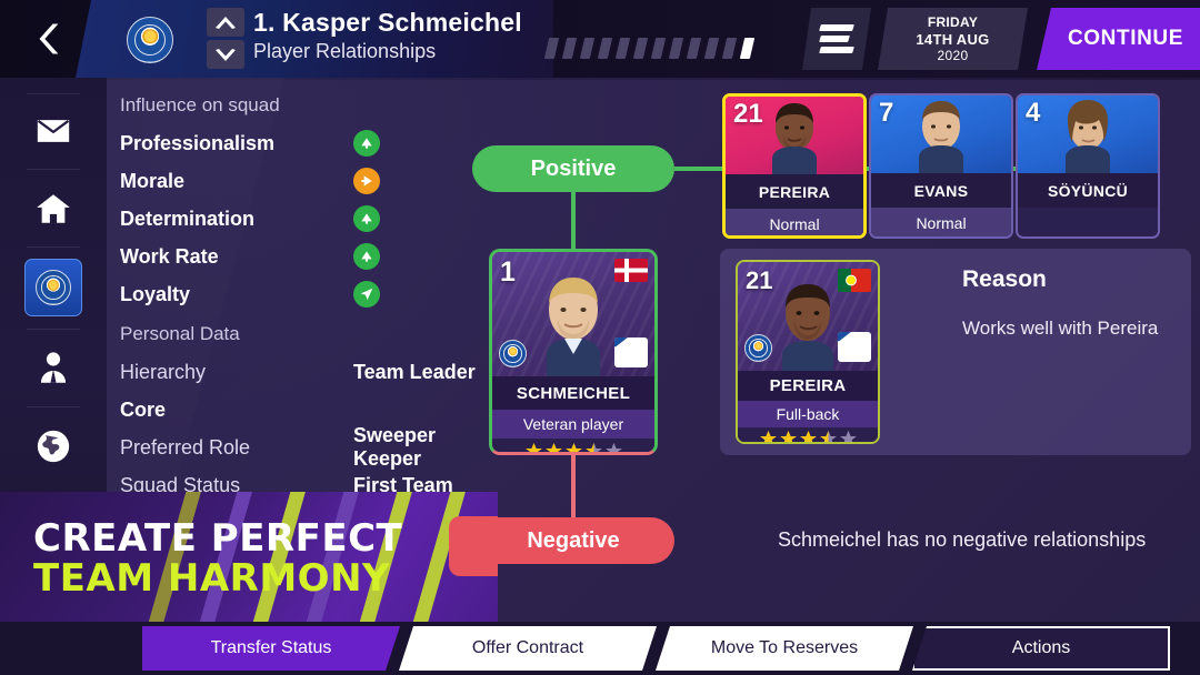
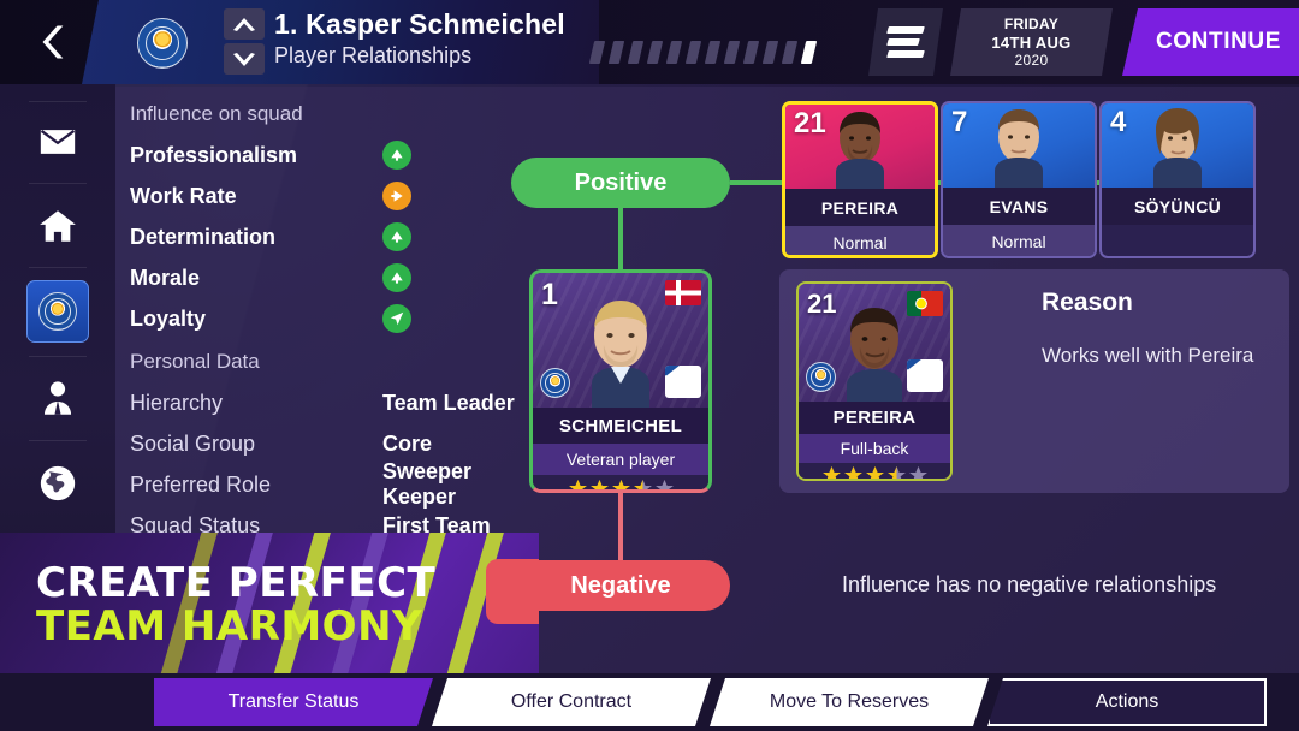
  Influence on squad
  Professionalism
- Morale
+ Work Rate
  Determination
- Work Rate
+ Morale
  Loyalty
  Personal Data
  Hierarchy
  Team Leader
+ Social Group
  Core
  Preferred Role
  Sweeper Keeper
  Squad Status
  First Team
  Positive
  Negative
  1
  SCHMEICHEL
  Veteran player
  21
  PEREIRA
  Normal
  7
  EVANS
  Normal
  4
  SÖYÜNCÜ
  21
  PEREIRA
  Full-back
  Reason
  Works well with Pereira
- Schmeichel has no negative relationships
+ Influence has no negative relationships
  CREATE PERFECT
  TEAM HARMONY
  1. Kasper Schmeichel
  Player Relationships
  FRIDAY
  14TH AUG
  2020
  CONTINUE
  Transfer Status
  Offer Contract
  Move To Reserves
  Actions
